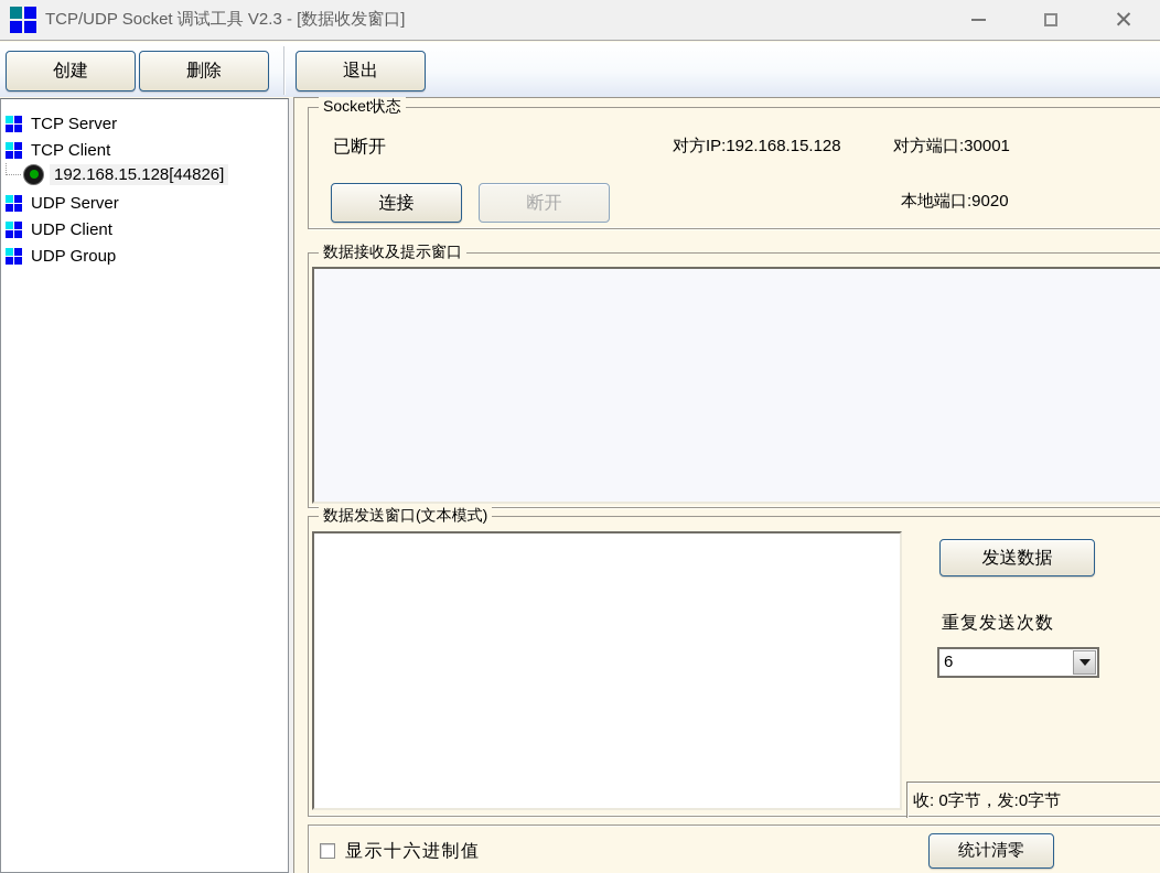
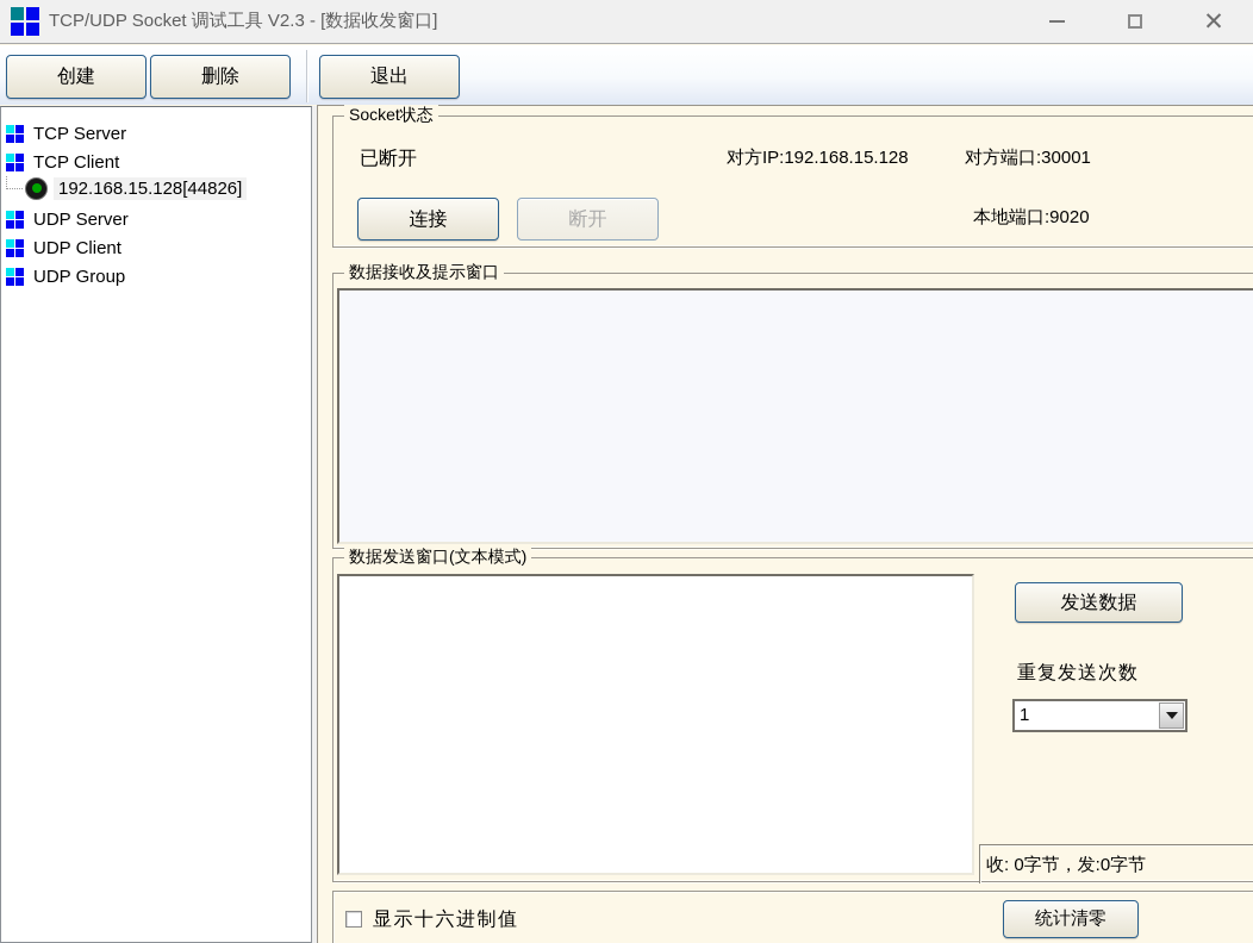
  TCP/UDP Socket 调试工具 V2.3 - [数据收发窗口]
  ✕
  创建
  删除
  退出
  TCP Server
  TCP Client
  192.168.15.128[44826]
  UDP Server
  UDP Client
  UDP Group
  Socket状态
  已断开
  对方IP:192.168.15.128
  对方端口:30001
  连接
  断开
  本地端口:9020
  数据接收及提示窗口
  数据发送窗口(文本模式)
  发送数据
  重复发送次数
- 6
+ 1
  收: 0字节，发:0字节
  显示十六进制值
  统计清零
